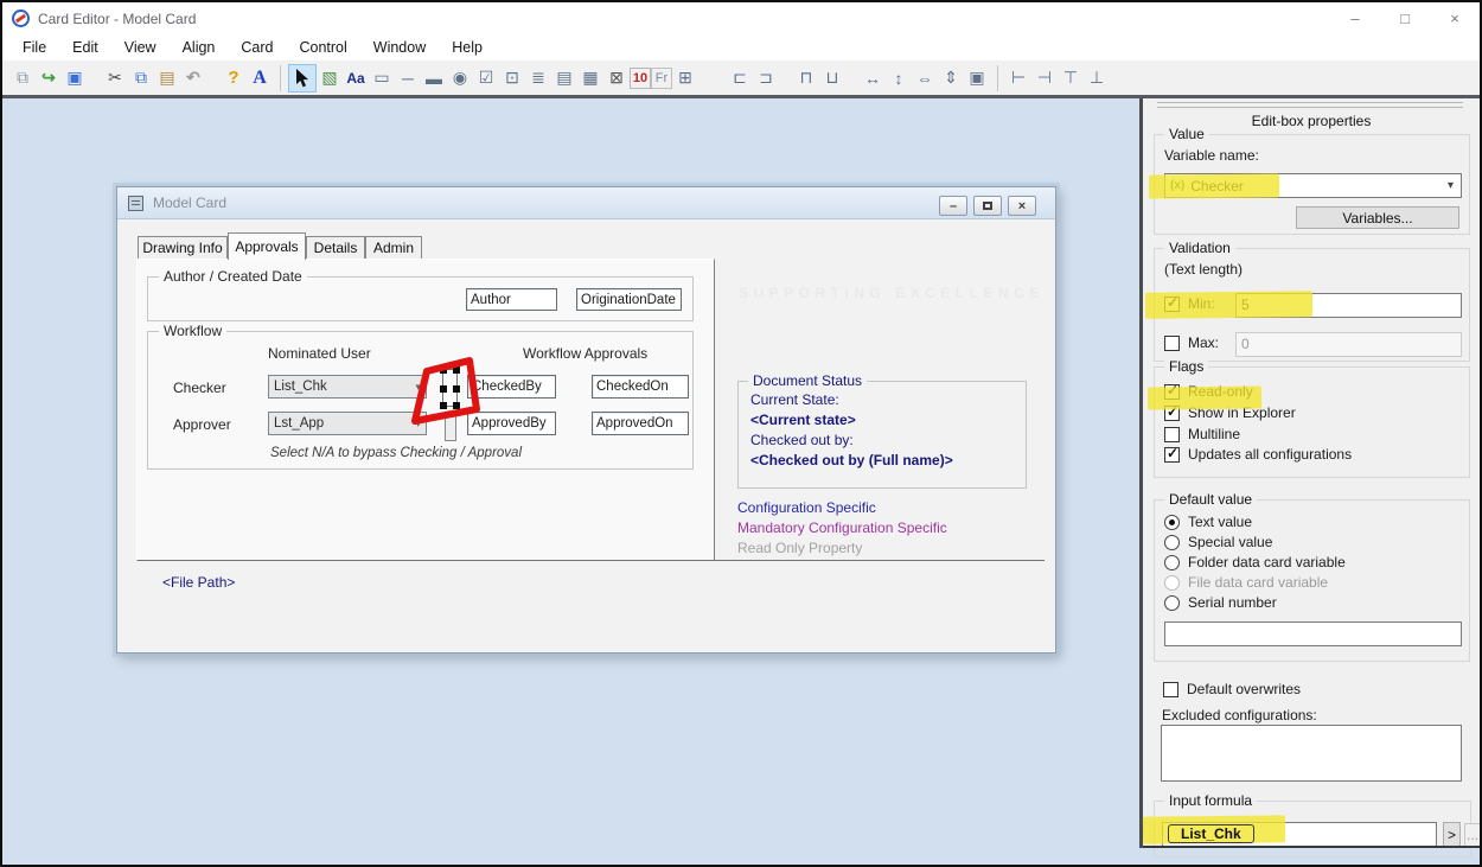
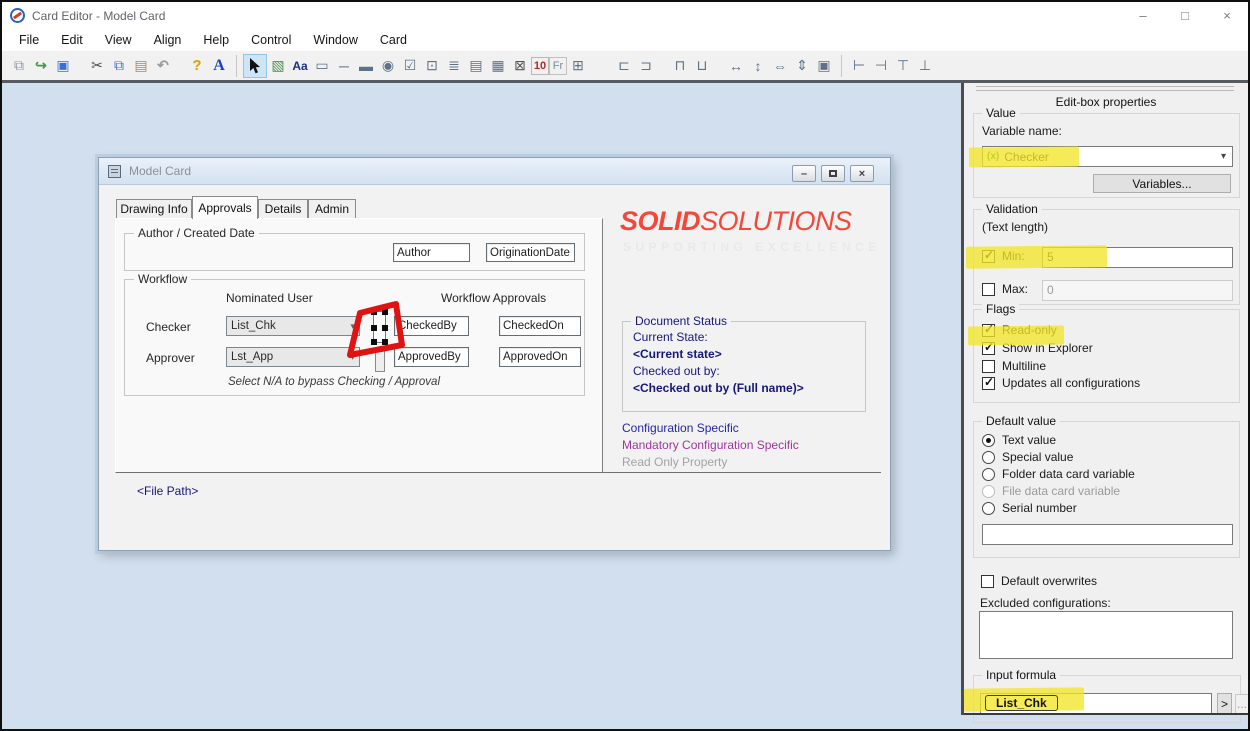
  Card Editor - Model Card
  –
  □
  ×
  File
  Edit
  View
  Align
- Card
+ Help
  Control
  Window
- Help
+ Card
  ⧉
  ↪
  ▣
  ✂
  ⧉
  ▤
  ↶
  ?
  A
  ▧
  Aa
  ▭
  ─
  ▬
  ◉
  ☑
  ⊡
  ≣
  ▤
  ▦
  ⊠
  10
  Fr
  ⊞
  ⊏
  ⊐
  ⊓
  ⊔
  ↔
  ↕
  ⇔
  ⇕
  ▣
  ⊢
  ⊣
  ⊤
  ⊥
  Model Card
  –
  ×
  Drawing Info
  Approvals
  Details
  Admin
  Author / Created Date
  Author
  OriginationDate
  Workflow
  Nominated User
  Workflow Approvals
  Checker
  List_Chk
  ▾
  heckedBy
  CheckedOn
  Approver
  Lst_App
  ApprovedBy
  ApprovedOn
  Select N/A to bypass Checking / Approval
+ SOLIDSOLUTIONS
  Document Status
  Current State:
  <Current state>
  Checked out by:
  <Checked out by (Full name)>
  Configuration Specific
  Mandatory Configuration Specific
  Read Only Property
  <File Path>
  Edit-box properties
  Value
  Variable name:
  (x)
  Checker
  ▾
  Variables...
  Validation
  (Text length)
  Min:
  5
  Max:
  0
  Flags
  Read-only
  Show in Explorer
  Multiline
  Updates all configurations
  Default value
  Text value
  Special value
  Folder data card variable
  File data card variable
  Serial number
  Default overwrites
  Excluded configurations:
  Input formula
  List_Chk
  >
  ...
